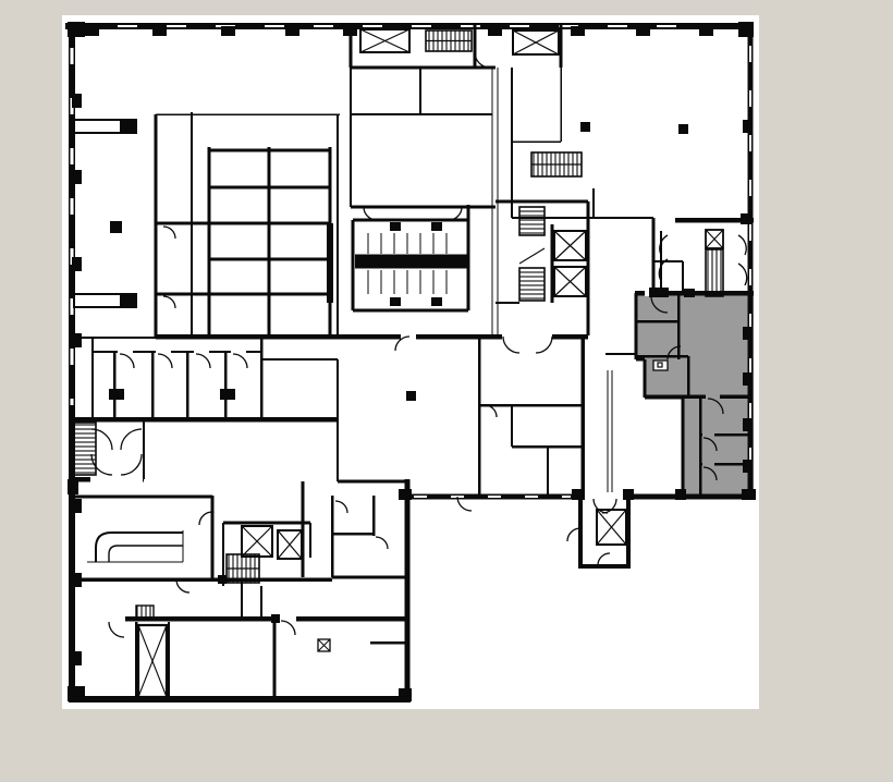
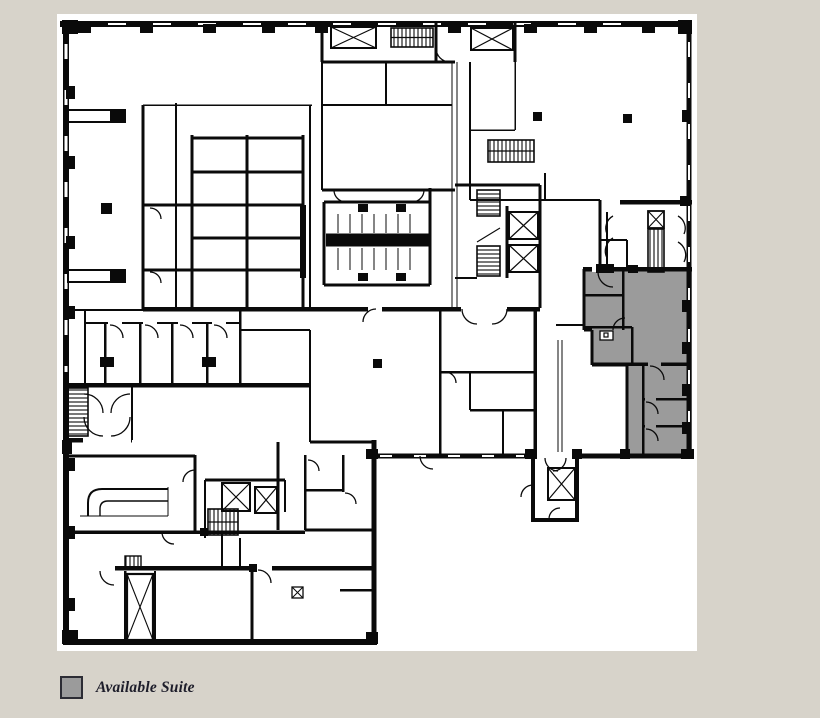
+ Available Suite
